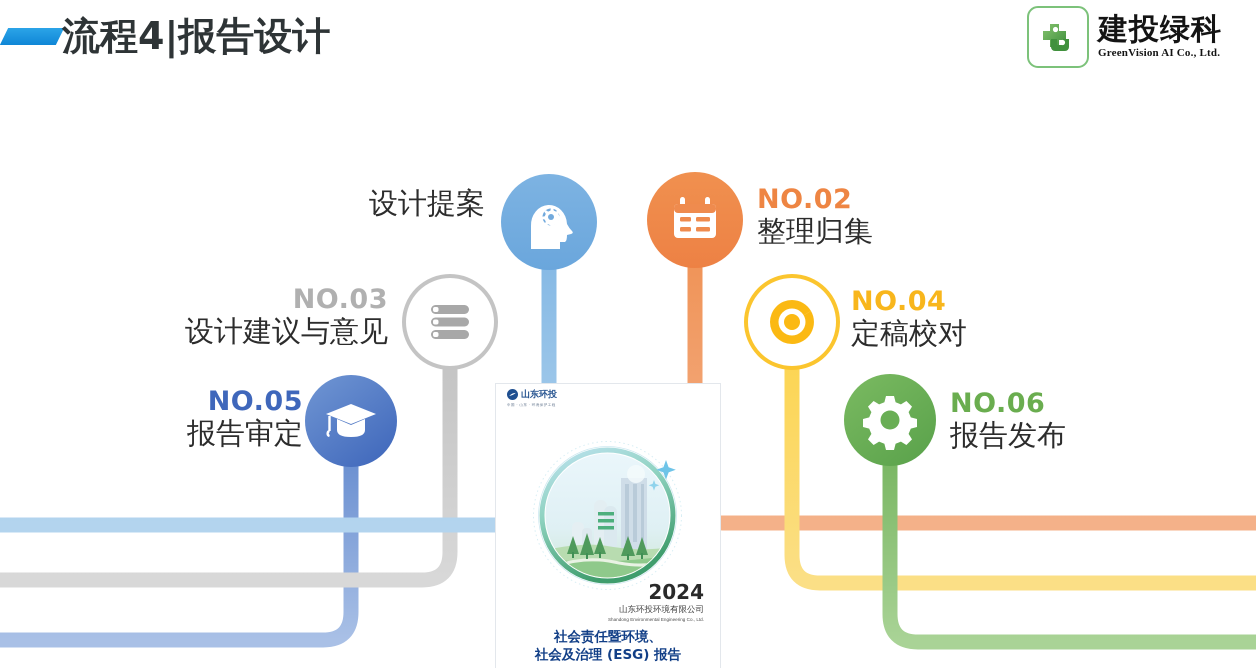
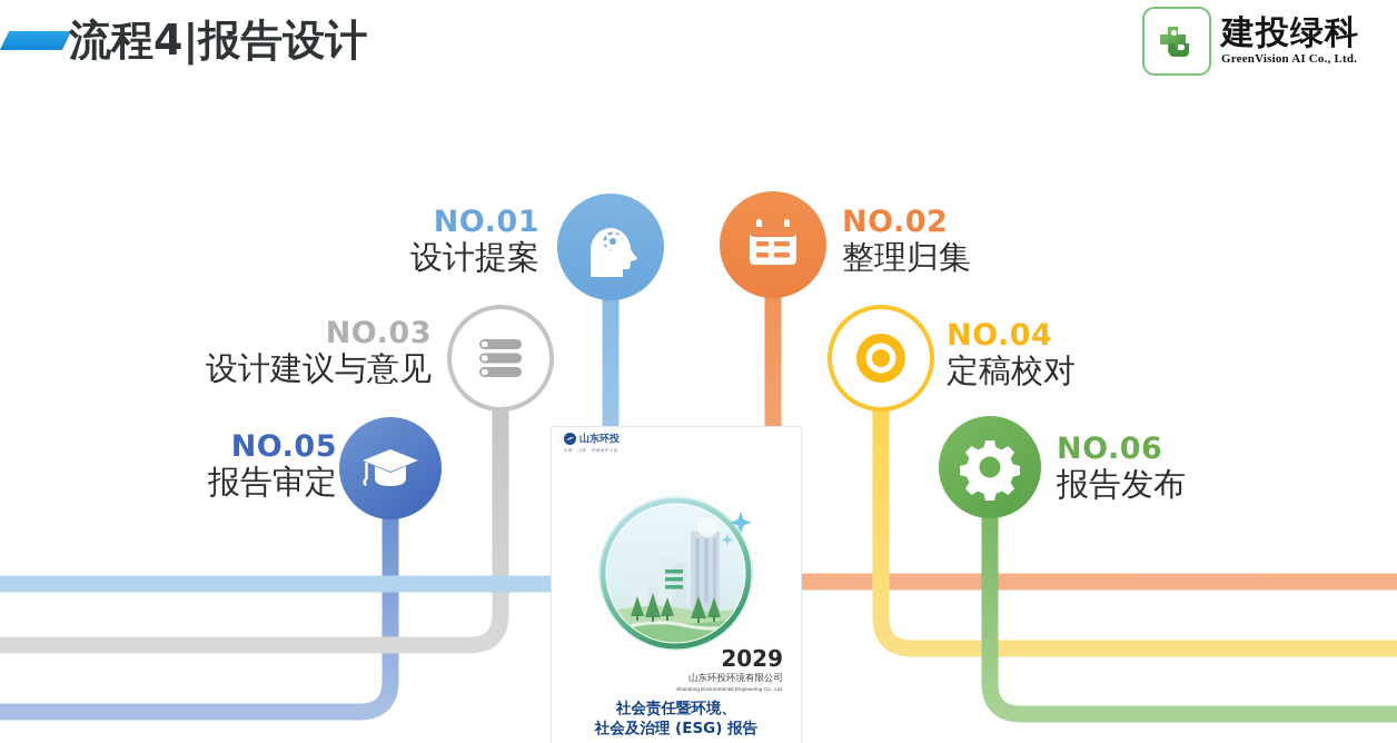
  流程4|报告设计
  建投绿科
  GreenVision AI Co., Ltd.
+ NO.01
  设计提案
  NO.02
  整理归集
  NO.03
  设计建议与意见
  NO.04
  定稿校对
  NO.05
  报告审定
  NO.06
  报告发布
  山东环投
- 2024
+ 2029
  山东环投环境有限公司
  社会责任暨环境、
  社会及治理 (ESG) 报告
